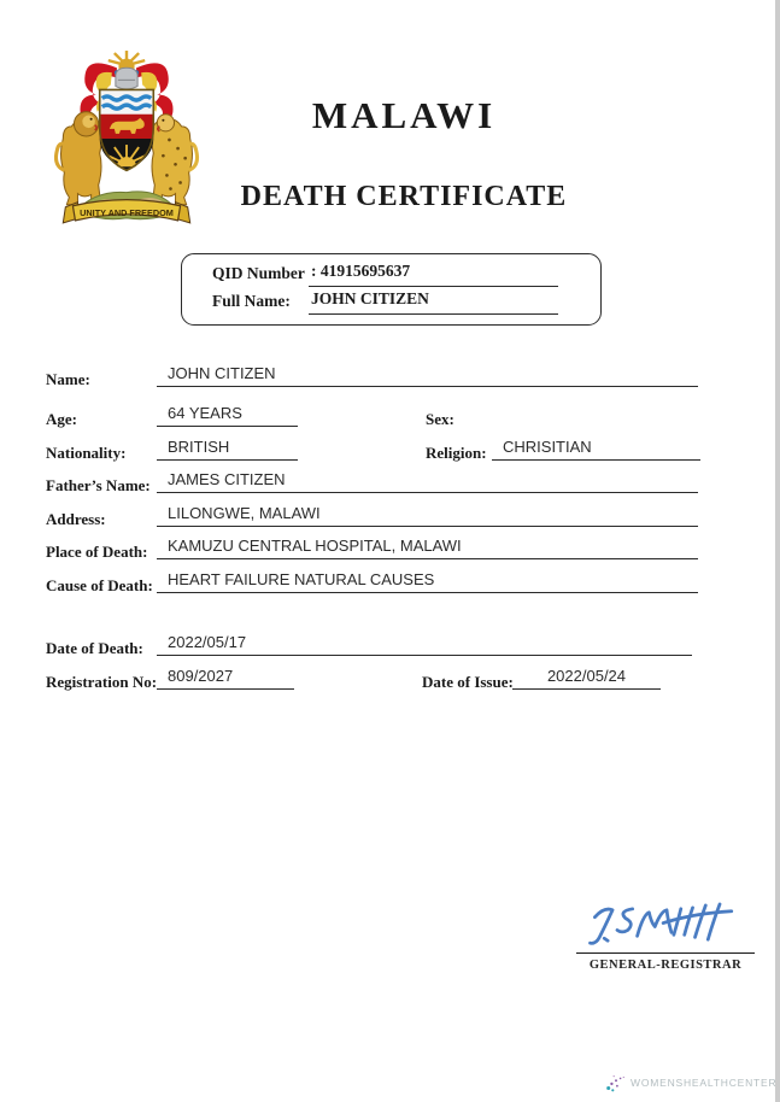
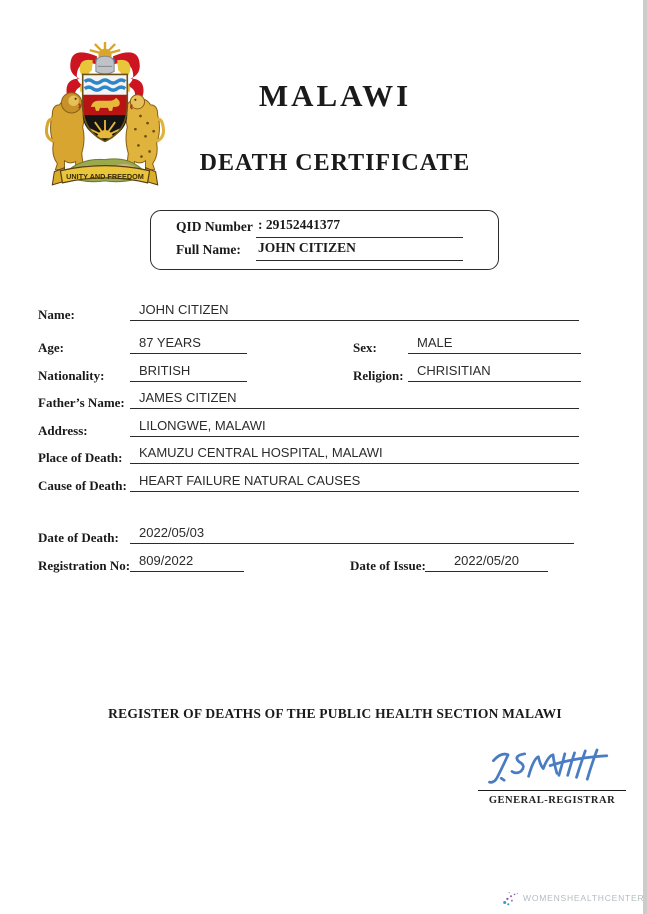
  UNITY AND FREEDOM
  MALAWI
  DEATH CERTIFICATE
  QID Number
- : 41915695637
+ : 29152441377
  Full Name:
  JOHN CITIZEN
  Name:
  JOHN CITIZEN
  Age:
- 64 YEARS
+ 87 YEARS
  Sex:
+ MALE
  Nationality:
  BRITISH
  Religion:
  CHRISITIAN
  Father’s Name:
  JAMES CITIZEN
  Address:
  LILONGWE, MALAWI
  Place of Death:
  KAMUZU CENTRAL HOSPITAL, MALAWI
  Cause of Death:
  HEART FAILURE NATURAL CAUSES
  Date of Death:
- 2022/05/17
+ 2022/05/03
  Registration No:
- 809/2027
+ 809/2022
  Date of Issue:
- 2022/05/24
+ 2022/05/20
+ REGISTER OF DEATHS OF THE PUBLIC HEALTH SECTION MALAWI
  GENERAL-REGISTRAR
  WOMENSHEALTHCENTER
